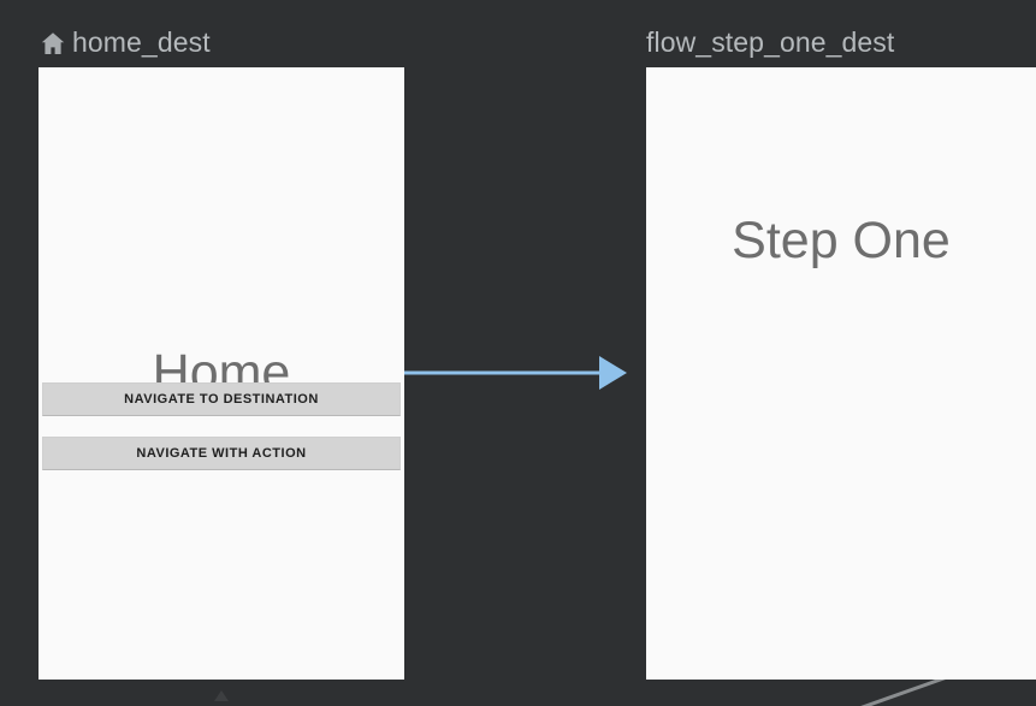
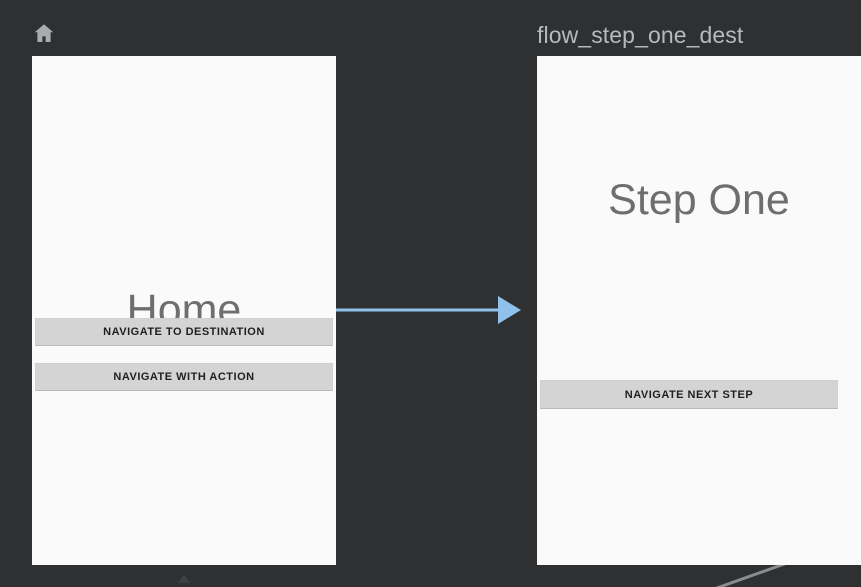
- home_dest
  Home
  NAVIGATE TO DESTINATION
  NAVIGATE WITH ACTION
  flow_step_one_dest
  Step One
+ NAVIGATE NEXT STEP
